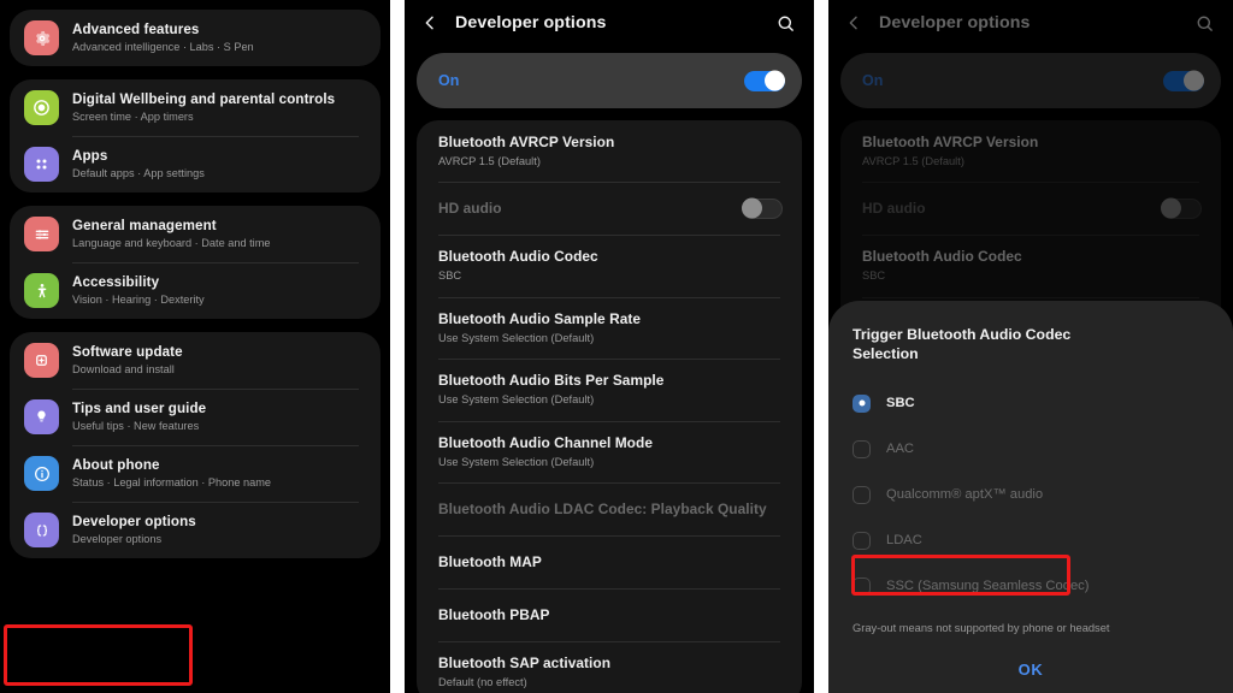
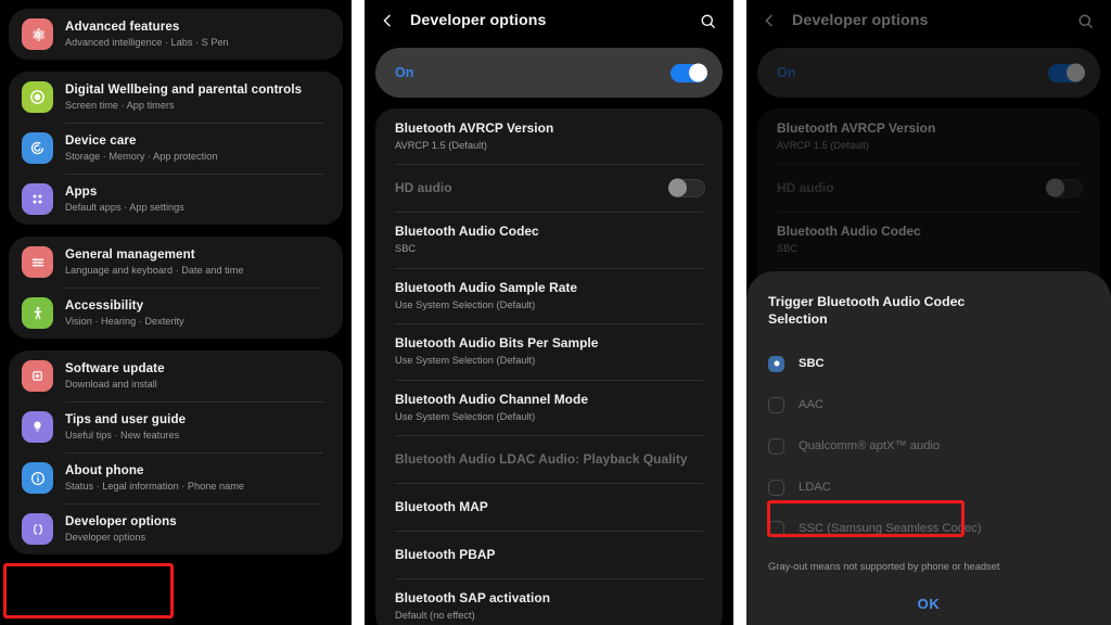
  Advanced features
  Advanced intelligence · Labs · S Pen
  Digital Wellbeing and parental controls
  Screen time · App timers
+ Device care
+ Storage · Memory · App protection
  Apps
  Default apps · App settings
  General management
  Language and keyboard · Date and time
  Accessibility
  Vision · Hearing · Dexterity
  Software update
  Download and install
  Tips and user guide
  Useful tips · New features
  About phone
  Status · Legal information · Phone name
  Developer options
  Developer options
  Developer options
  On
  Bluetooth AVRCP Version
  AVRCP 1.5 (Default)
  HD audio
  Bluetooth Audio Codec
  SBC
  Bluetooth Audio Sample Rate
  Use System Selection (Default)
  Bluetooth Audio Bits Per Sample
  Use System Selection (Default)
  Bluetooth Audio Channel Mode
  Use System Selection (Default)
- Bluetooth Audio LDAC Codec: Playback Quality
+ Bluetooth Audio LDAC Audio: Playback Quality
  Bluetooth MAP
  Bluetooth PBAP
  Bluetooth SAP activation
  Default (no effect)
  Developer options
  On
  Bluetooth AVRCP Version
  AVRCP 1.5 (Default)
  HD audio
  Bluetooth Audio Codec
  SBC
  Trigger Bluetooth Audio Codec Selection
  SBC
  AAC
  Qualcomm® aptX™ audio
  LDAC
  SSC (Samsung Seamless Codec)
  Gray-out means not supported by phone or headset
  OK
